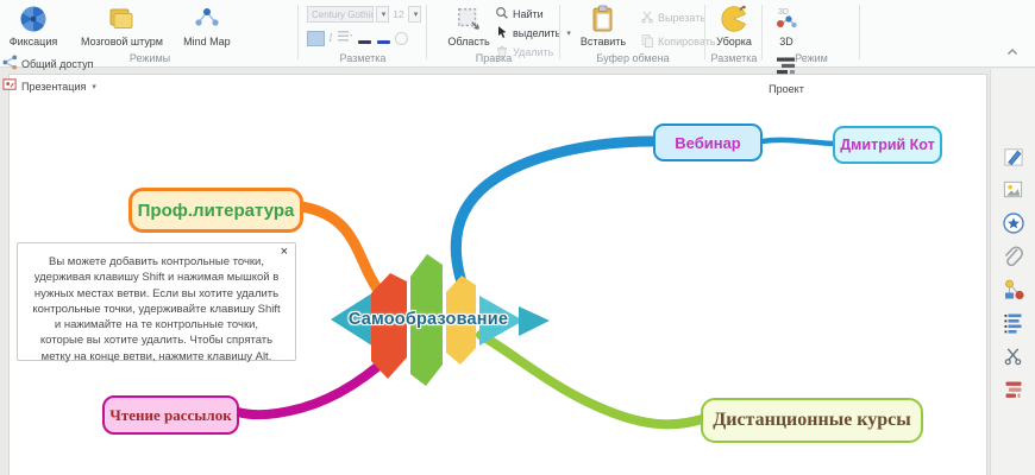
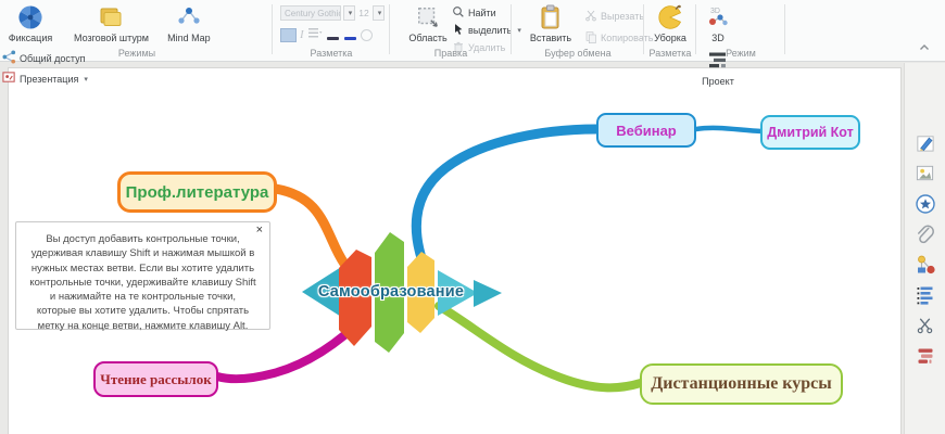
  Фиксация
  Мозговой штурм
  Mind Map
  Общий доступ
  Презентация
  Режимы
  Century Gothic
  12
  I
  Разметка
  Область
  Найти
  выделить
  Удалить
  Правка
  Вставить
  Вырезать
  Копировать
  Буфер обмена
  Уборка
  Разметка
  3D
  Проект
  Режим
  Самообразование
  Вебинар
  Дмитрий Кот
  Проф.литература
  Чтение рассылок
  Дистанционные курсы
  ×
- Вы можете добавить контрольные точки, удерживая клавишу Shift и нажимая мышкой в нужных местах ветви. Если вы хотите удалить контрольные точки, удерживайте клавишу Shift и нажимайте на те контрольные точки, которые вы хотите удалить. Чтобы спрятать метку на конце ветви, нажмите клавишу Alt.
+ Вы доступ добавить контрольные точки, удерживая клавишу Shift и нажимая мышкой в нужных местах ветви. Если вы хотите удалить контрольные точки, удерживайте клавишу Shift и нажимайте на те контрольные точки, которые вы хотите удалить. Чтобы спрятать метку на конце ветви, нажмите клавишу Alt.
